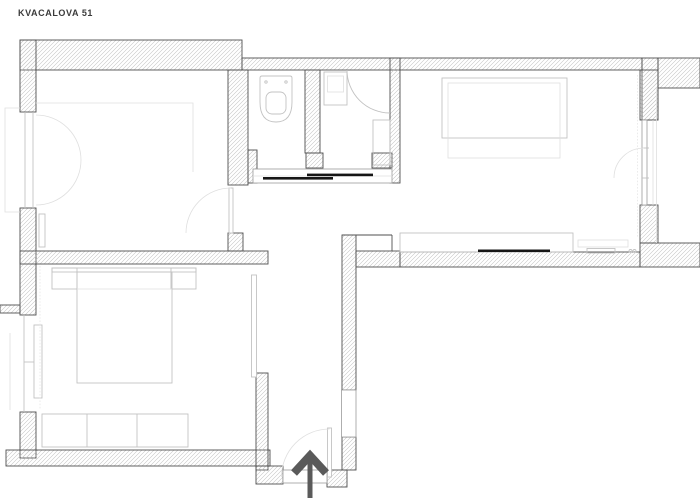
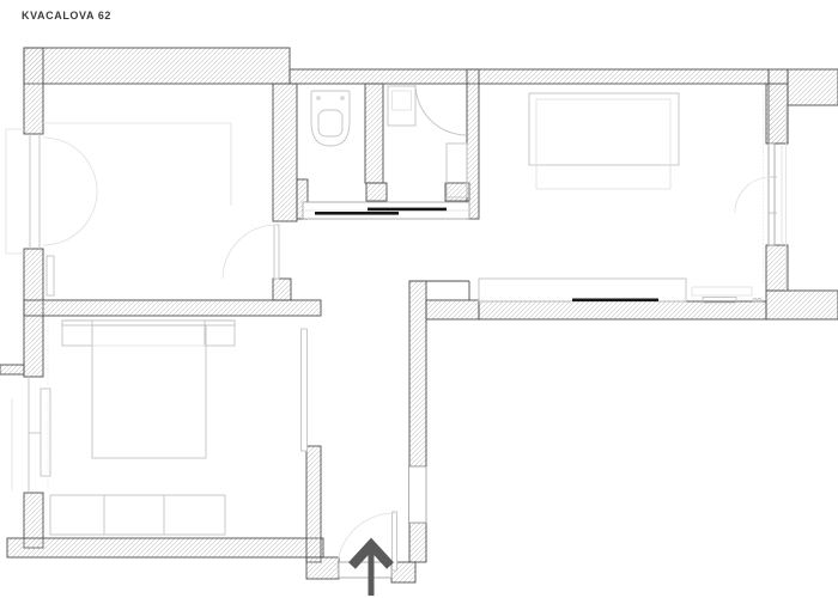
- KVACALOVA 51
+ KVACALOVA 62
